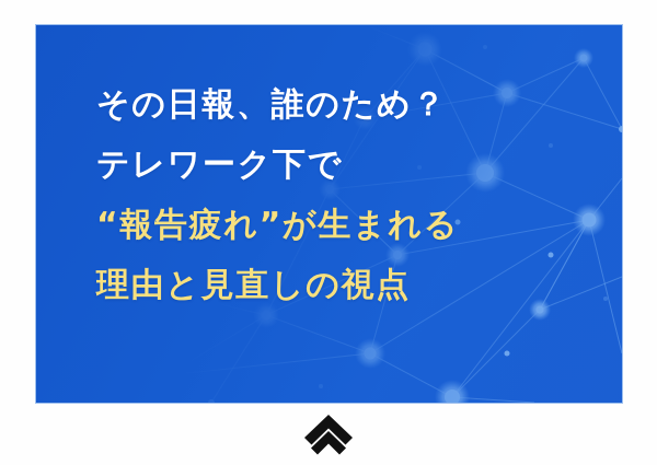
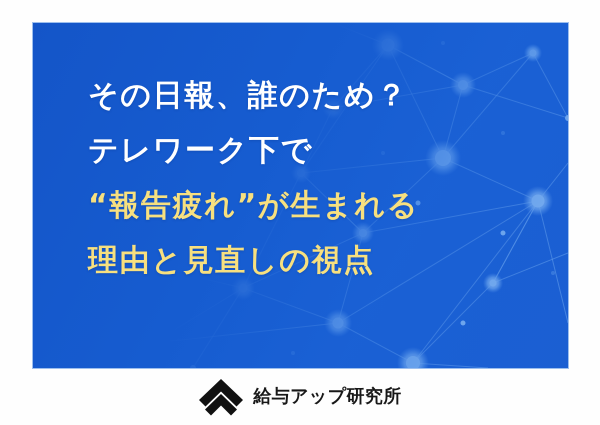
  その日報、誰のため？
  テレワーク下で
  “報告疲れ”が生まれる
  理由と見直しの視点
+ 給与アップ研究所
